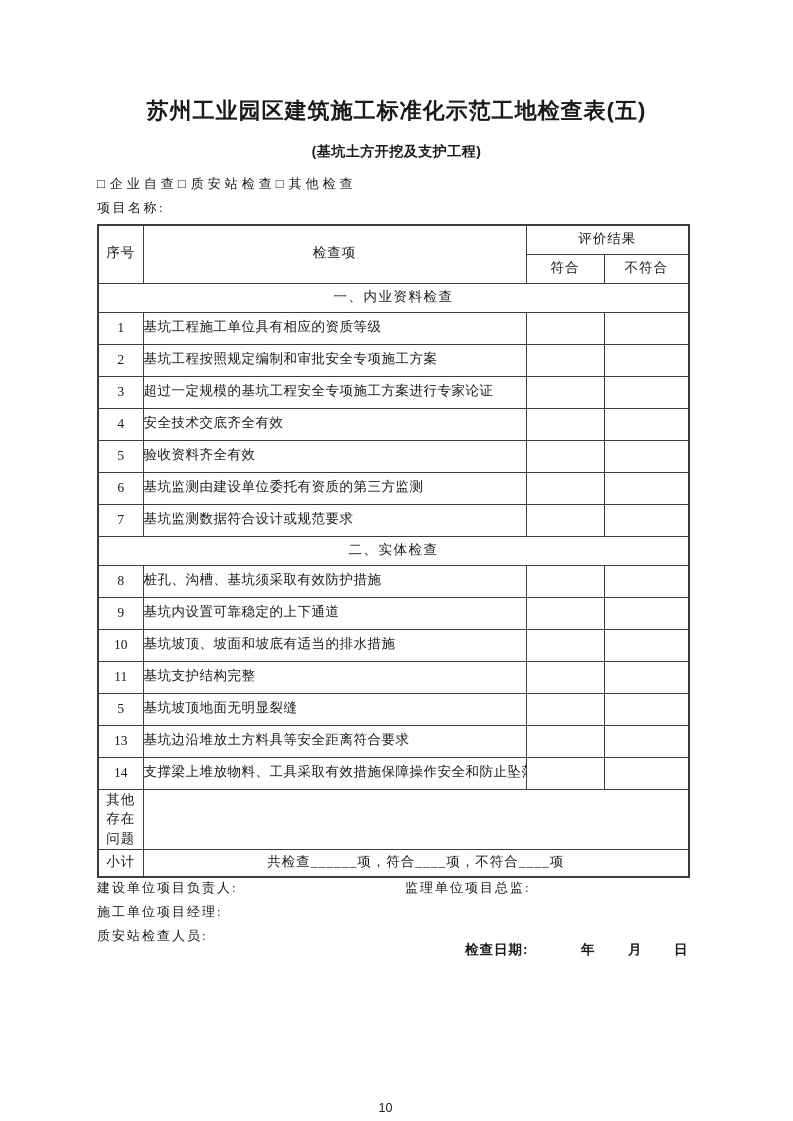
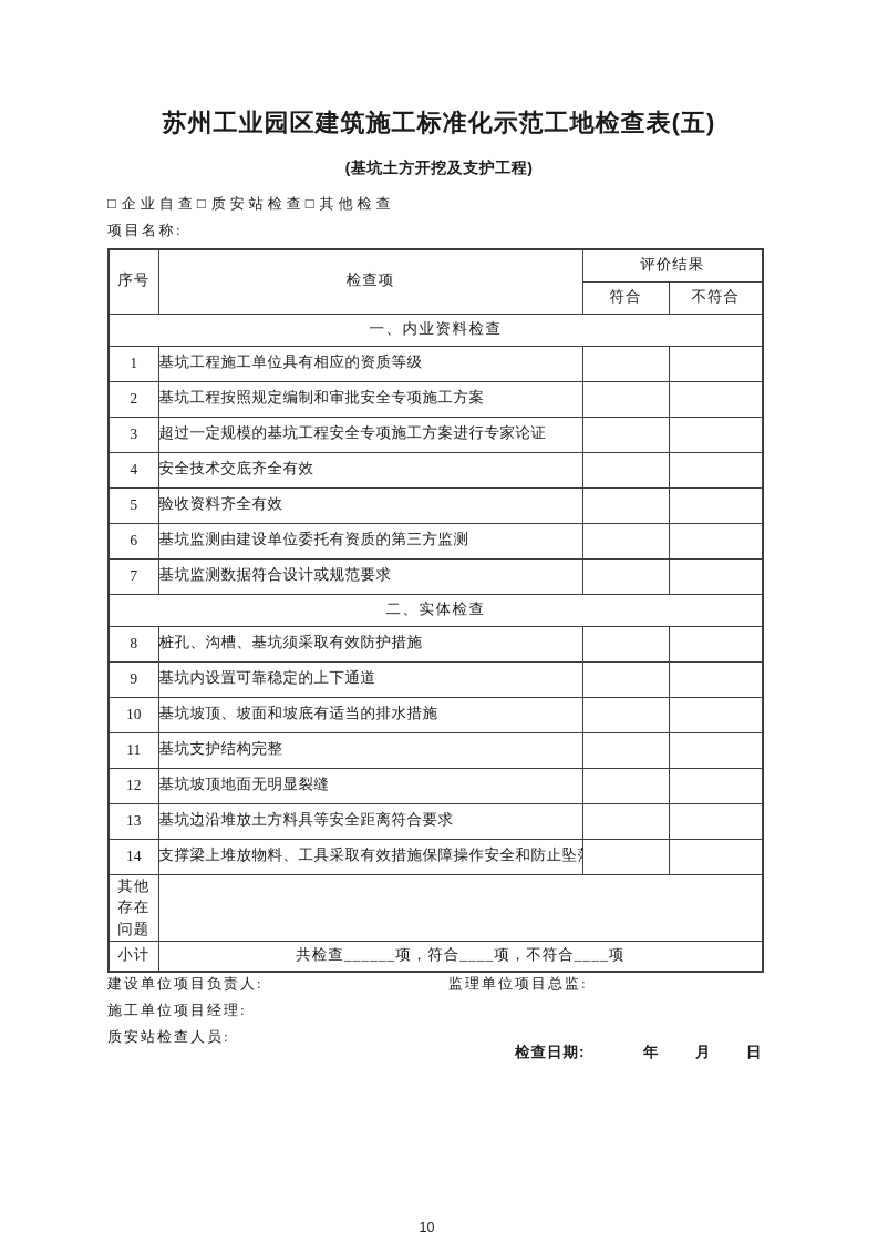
  苏州工业园区建筑施工标准化示范工地检查表(五)
  (基坑土方开挖及支护工程)
  □企业自查□质安站检查□其他检查
  项目名称:
  序号	检查项	评价结果
  符合	不符合
  一、内业资料检查
  1	基坑工程施工单位具有相应的资质等级
  2	基坑工程按照规定编制和审批安全专项施工方案
  3	超过一定规模的基坑工程安全专项施工方案进行专家论证
  4	安全技术交底齐全有效
  5	验收资料齐全有效
  6	基坑监测由建设单位委托有资质的第三方监测
  7	基坑监测数据符合设计或规范要求
  二、实体检查
  8	桩孔、沟槽、基坑须采取有效防护措施
  9	基坑内设置可靠稳定的上下通道
  10	基坑坡顶、坡面和坡底有适当的排水措施
  11	基坑支护结构完整
- 5	基坑坡顶地面无明显裂缝
+ 12	基坑坡顶地面无明显裂缝
  13	基坑边沿堆放土方料具等安全距离符合要求
  14	支撑梁上堆放物料、工具采取有效措施保障操作安全和防止坠
  其他 存在 问题
  小计	共检查______项，符合____项，不符合____项
  建设单位项目负责人:
  监理单位项目总监:
  施工单位项目经理:
  质安站检查人员:
  检查日期:
  年
  月
  日
  10
